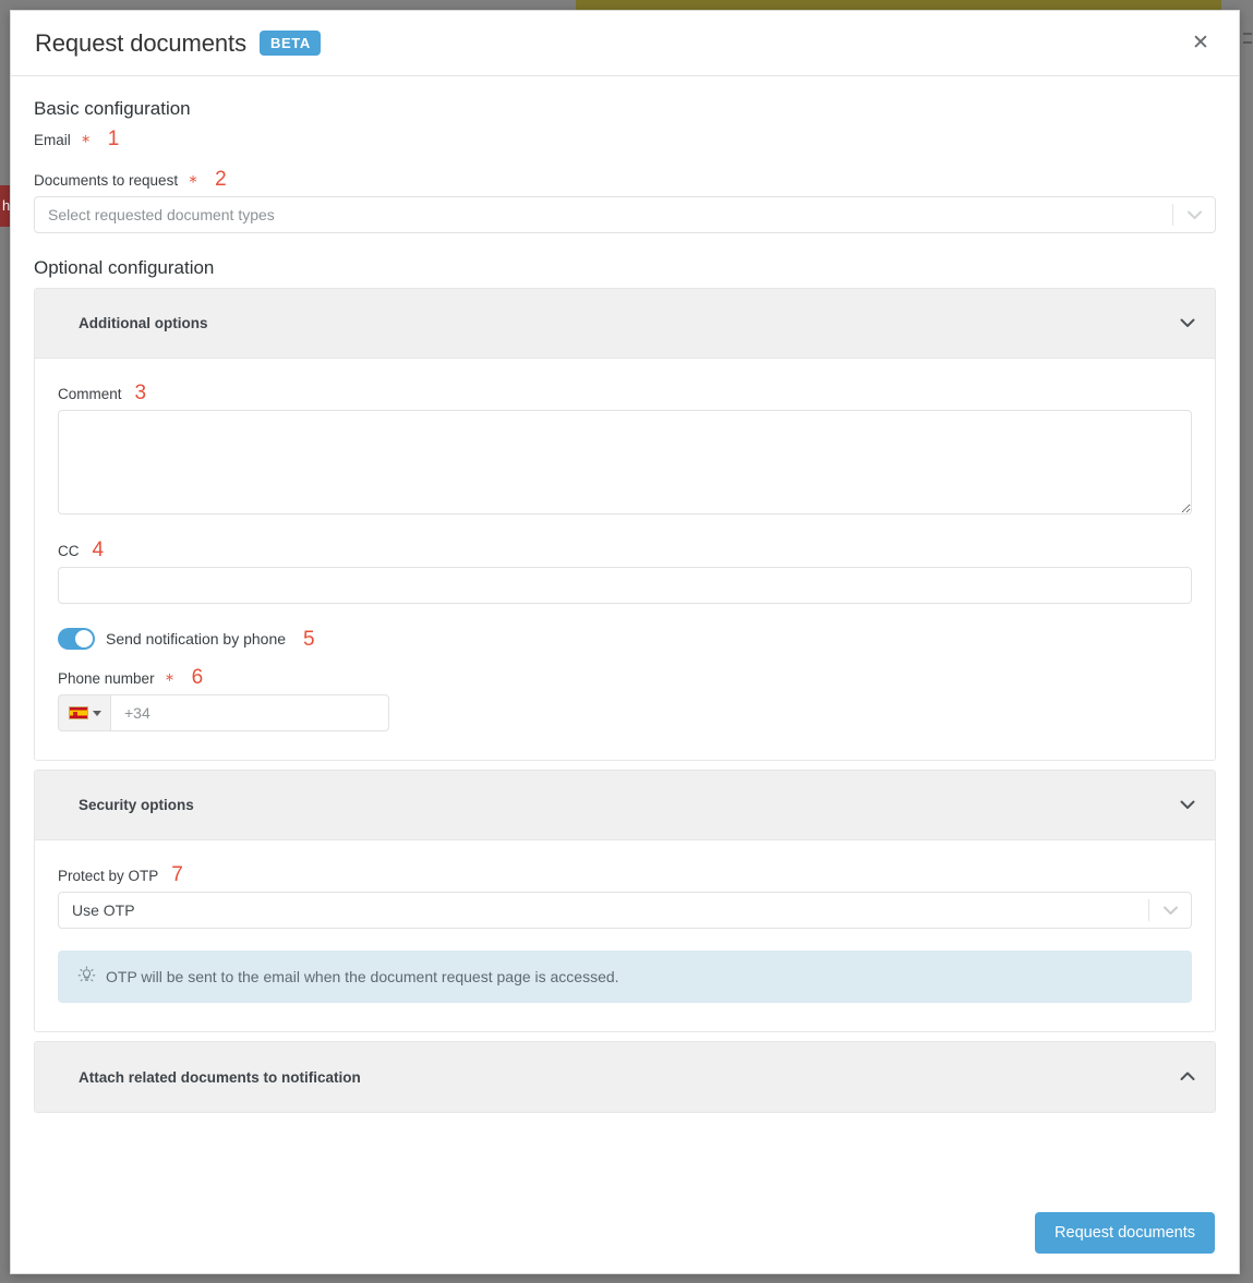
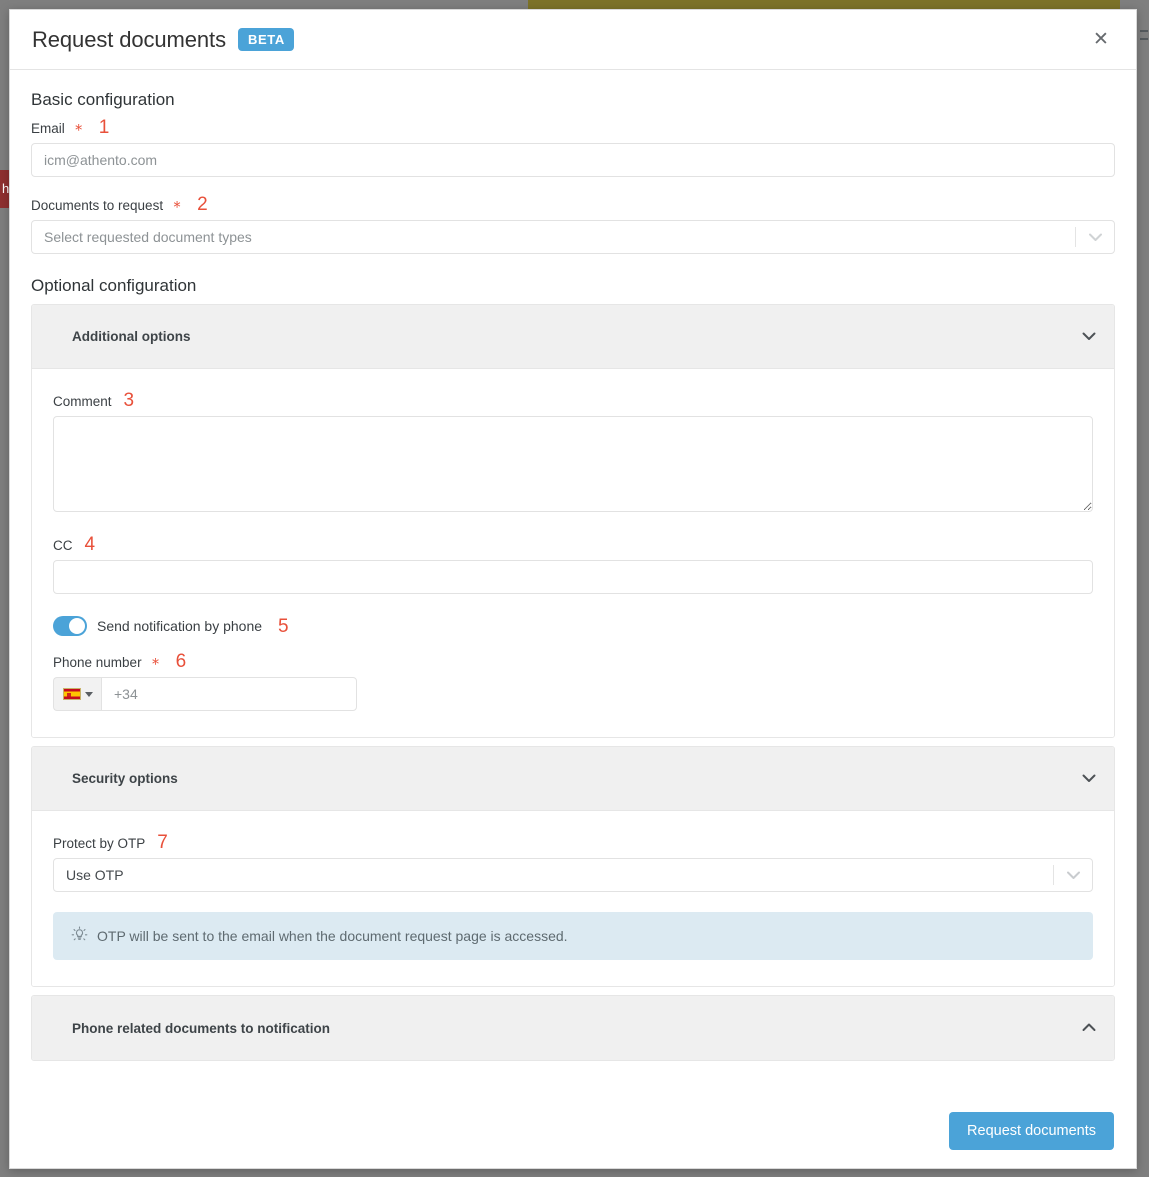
  h
  Request documents
  BETA
  ✕
  Basic configuration
  Email
  ＊
  1
+ icm@athento.com
  Documents to request
  ＊
  2
  Select requested document types
  Optional configuration
  Additional options
  Comment
  3
  CC
  4
  Send notification by phone
  5
  Phone number
  ＊
  6
  +34
  Security options
  Protect by OTP
  7
  Use OTP
  OTP will be sent to the email when the document request page is accessed.
- Attach related documents to notification
+ Phone related documents to notification
  Request documents
